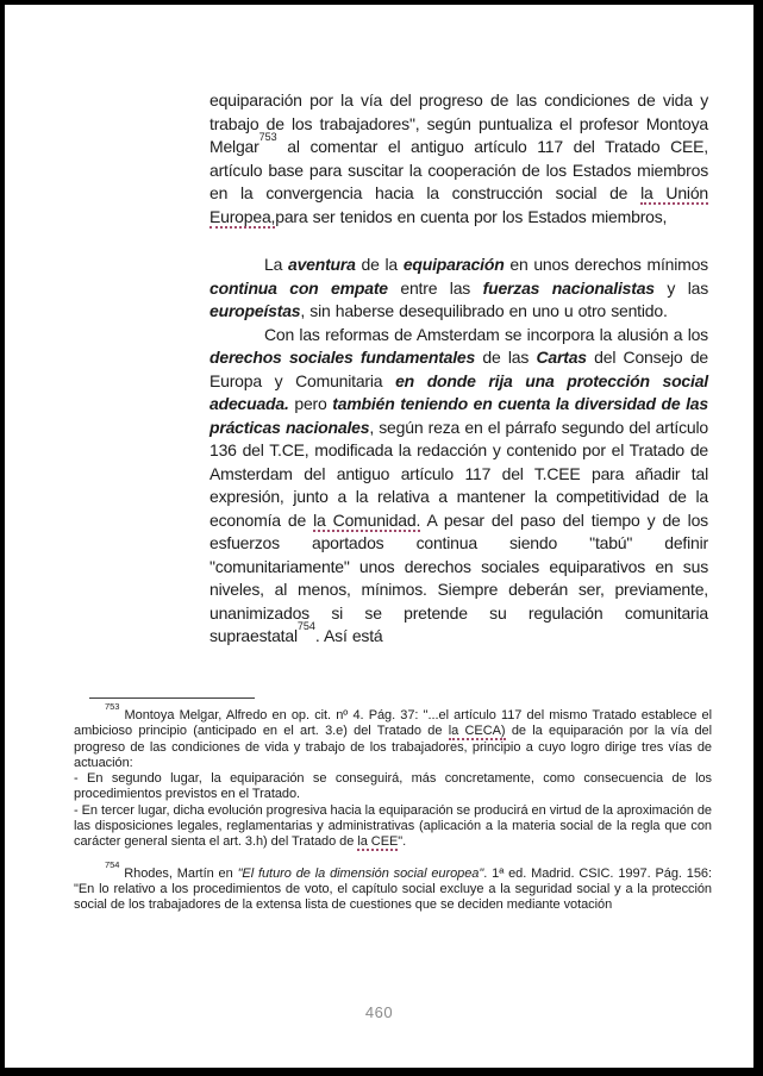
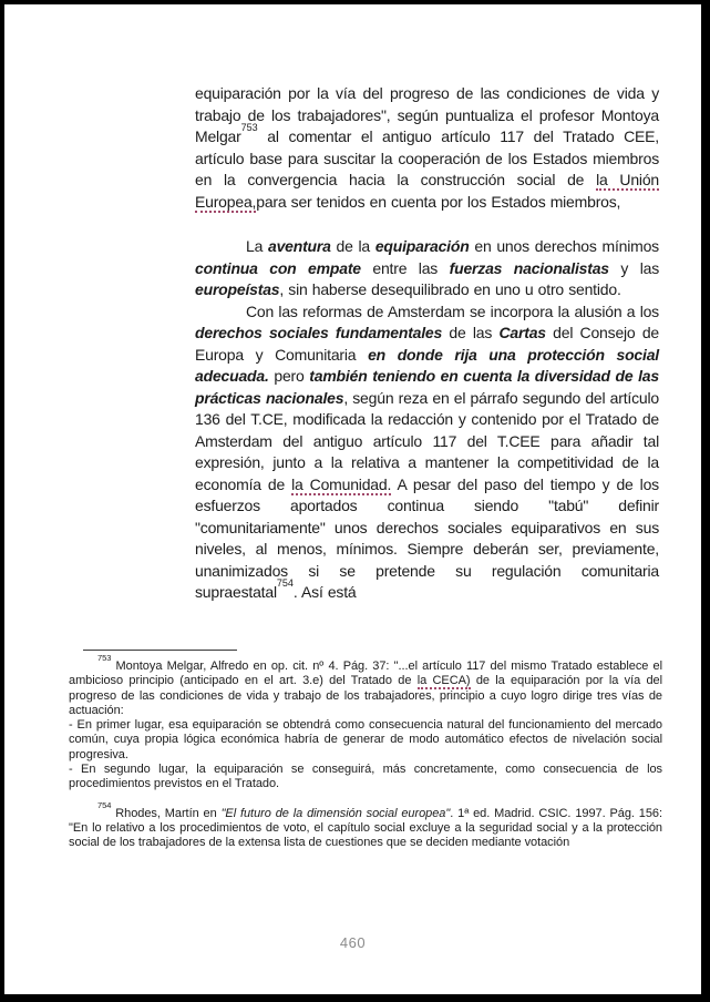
  equiparación por la vía del progreso de las condiciones de vida y trabajo de los trabajadores", según puntualiza el profesor Montoya Melgar753 al comentar el antiguo artículo 117 del Tratado CEE, artículo base para suscitar la cooperación de los Estados miembros en la convergencia hacia la construcción social de la Unión Europea,para ser tenidos en cuenta por los Estados miembros,
  La aventura de la equiparación en unos derechos mínimos continua con empate entre las fuerzas nacionalistas y las europeístas, sin haberse desequilibrado en uno u otro sentido.
  Con las reformas de Amsterdam se incorpora la alusión a los derechos sociales fundamentales de las Cartas del Consejo de Europa y Comunitaria en donde rija una protección social adecuada. pero también teniendo en cuenta la diversidad de las prácticas nacionales, según reza en el párrafo segundo del artículo 136 del T.CE, modificada la redacción y contenido por el Tratado de Amsterdam del antiguo artículo 117 del T.CEE para añadir tal expresión, junto a la relativa a mantener la competitividad de la economía de la Comunidad. A pesar del paso del tiempo y de los esfuerzos aportados continua siendo "tabú" definir "comunitariamente" unos derechos sociales equiparativos en sus niveles, al menos, mínimos. Siempre deberán ser, previamente, unanimizados si se pretende su regulación comunitaria supraestatal754. Así está
  753 Montoya Melgar, Alfredo en op. cit. nº 4. Pág. 37: "...el artículo 117 del mismo Tratado establece el ambicioso principio (anticipado en el art. 3.e) del Tratado de la CECA) de la equiparación por la vía del progreso de las condiciones de vida y trabajo de los trabajadores, principio a cuyo logro dirige tres vías de actuación:
+ - En primer lugar, esa equiparación se obtendrá como consecuencia natural del funcionamiento del mercado común, cuya propia lógica económica habría de generar de modo automático efectos de nivelación social progresiva.
  - En segundo lugar, la equiparación se conseguirá, más concretamente, como consecuencia de los procedimientos previstos en el Tratado.
- - En tercer lugar, dicha evolución progresiva hacia la equiparación se producirá en virtud de la aproximación de las disposiciones legales, reglamentarias y administrativas (aplicación a la materia social de la regla que con carácter general sienta el art. 3.h) del Tratado de la CEE".
  754 Rhodes, Martín en "El futuro de la dimensión social europea". 1ª ed. Madrid. CSIC. 1997. Pág. 156: "En lo relativo a los procedimientos de voto, el capítulo social excluye a la seguridad social y a la protección social de los trabajadores de la extensa lista de cuestiones que se deciden mediante votación
  460
